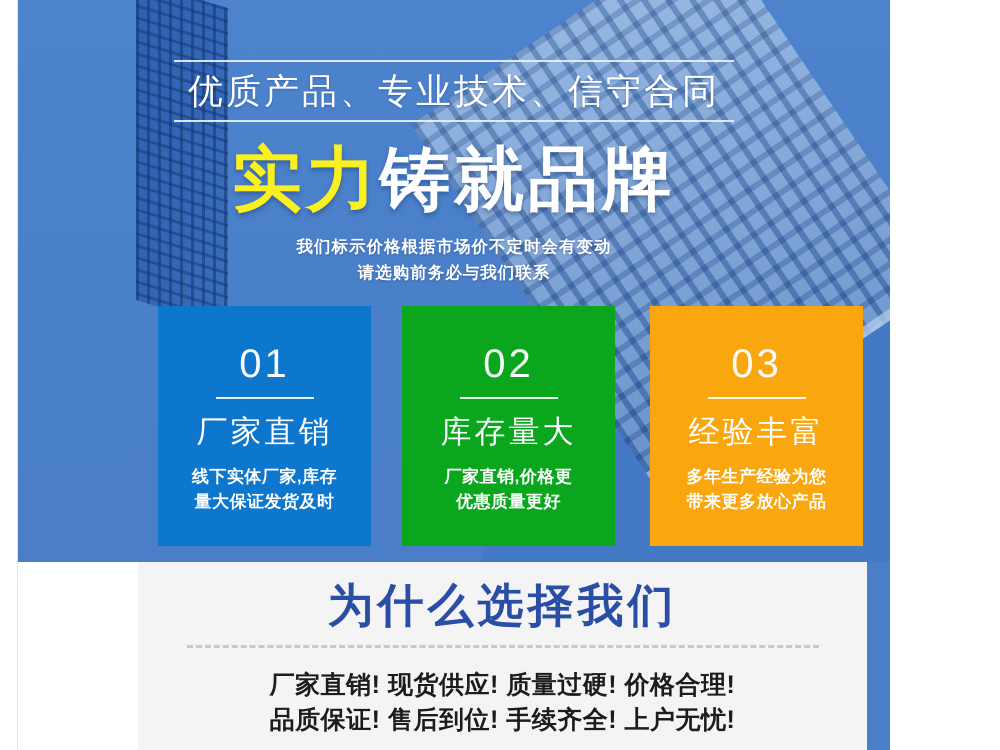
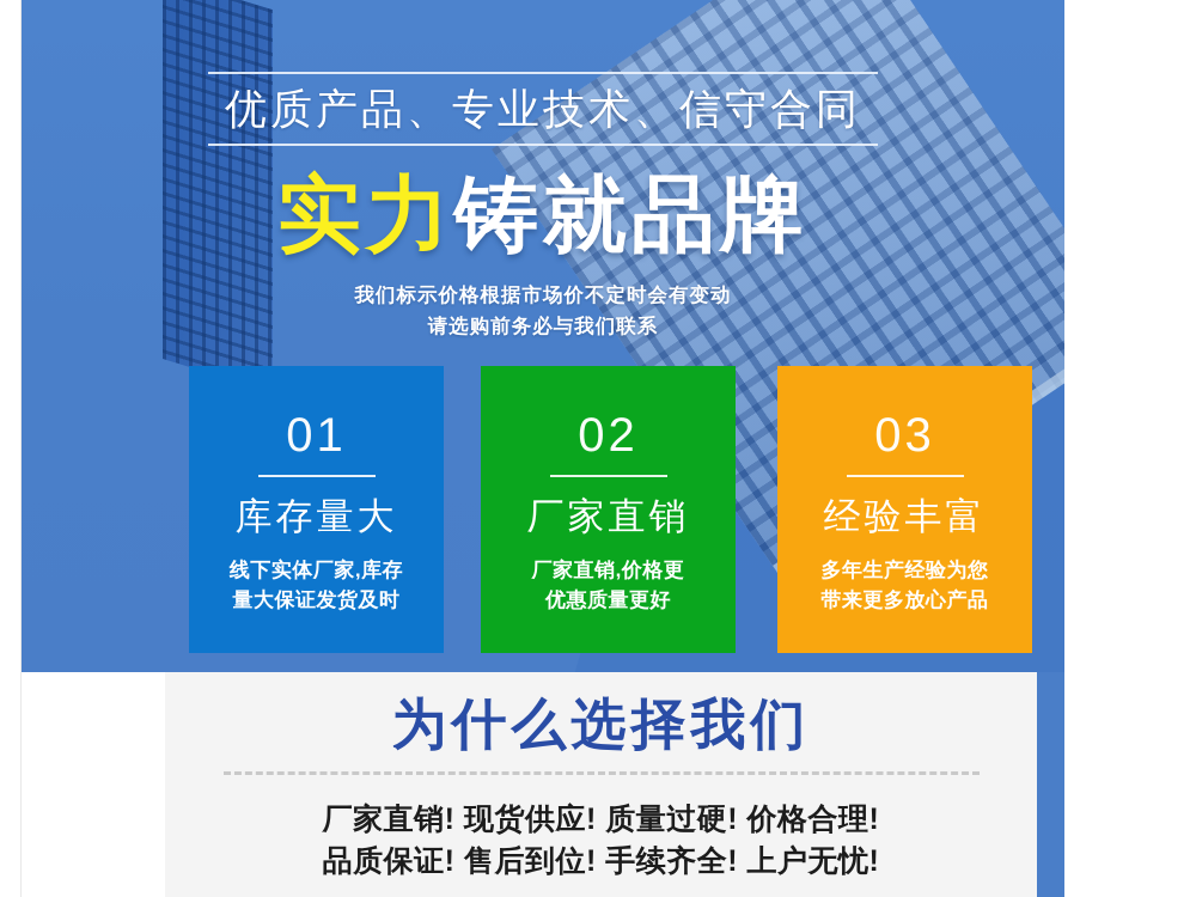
  优质产品、专业技术、信守合同
  实力铸就品牌
  我们标示价格根据市场价不定时会有变动
  请选购前务必与我们联系
  01
- 厂家直销
+ 库存量大
  线下实体厂家,库存
  量大保证发货及时
  02
- 库存量大
+ 厂家直销
  厂家直销,价格更
  优惠质量更好
  03
  经验丰富
  多年生产经验为您
  带来更多放心产品
  为什么选择我们
  厂家直销! 现货供应! 质量过硬! 价格合理!
  品质保证! 售后到位! 手续齐全! 上户无忧!
